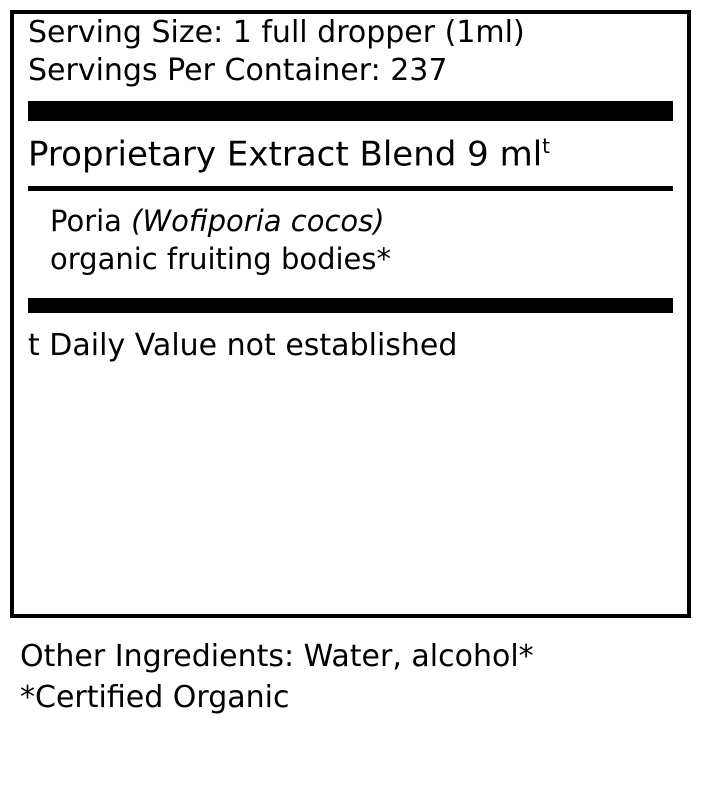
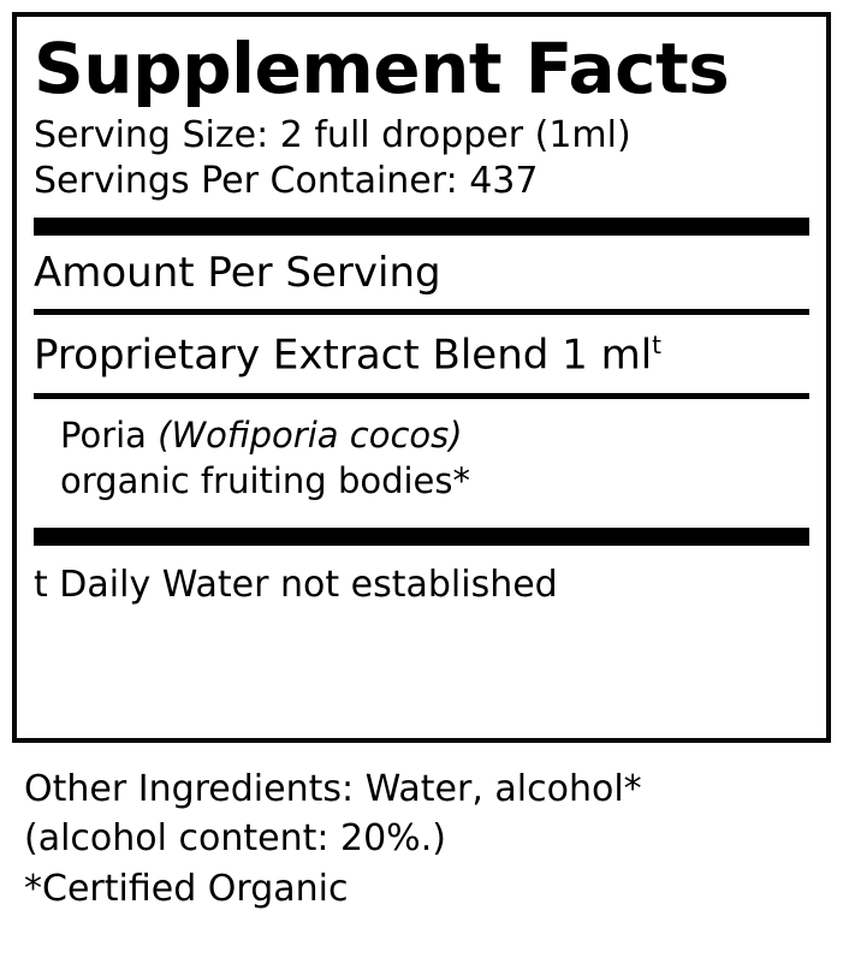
+ Supplement Facts
- Serving Size: 1 full dropper (1ml)
+ Serving Size: 2 full dropper (1ml)
- Servings Per Container: 237
+ Servings Per Container: 437
+ Amount Per Serving
- Proprietary Extract Blend 9 mlt
+ Proprietary Extract Blend 1 mlt
  Poria (Wofiporia cocos)
  organic fruiting bodies*
- t Daily Value not established
+ t Daily Water not established
  Other Ingredients: Water, alcohol*
+ (alcohol content: 20%.)
  *Certified Organic
